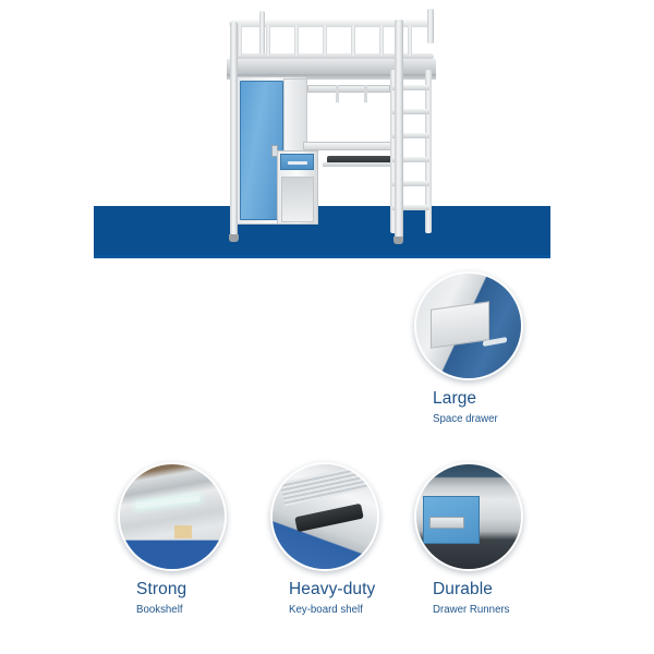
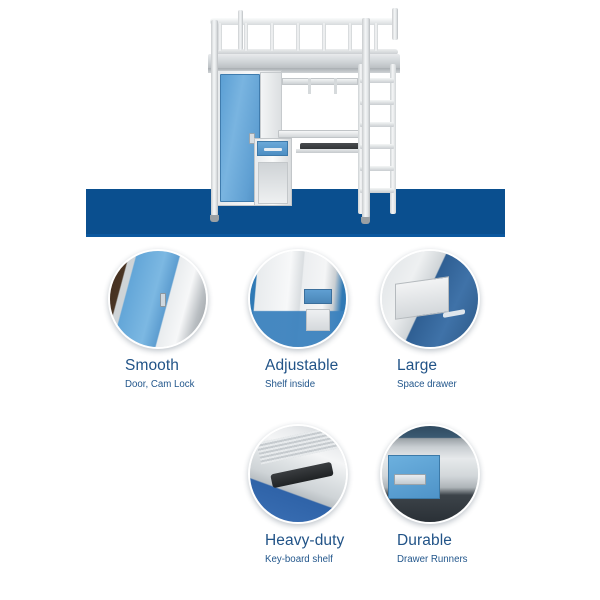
+ Smooth
+ Door, Cam Lock
+ Adjustable
+ Shelf inside
  Large
  Space drawer
- Strong
- Bookshelf
  Heavy-duty
  Key-board shelf
  Durable
  Drawer Runners
